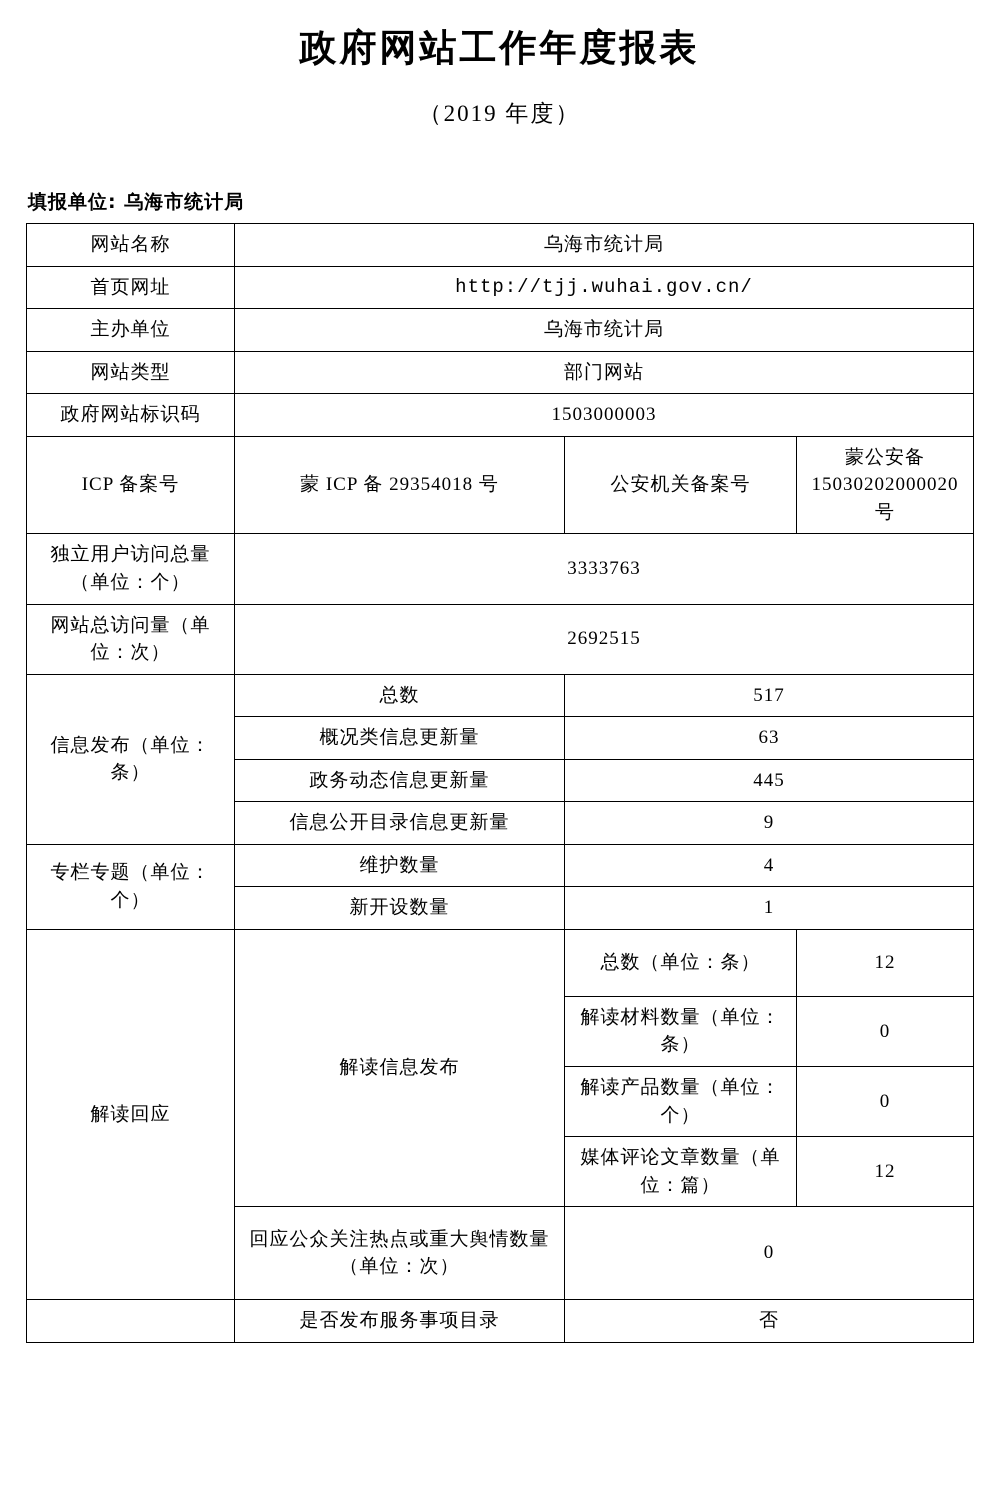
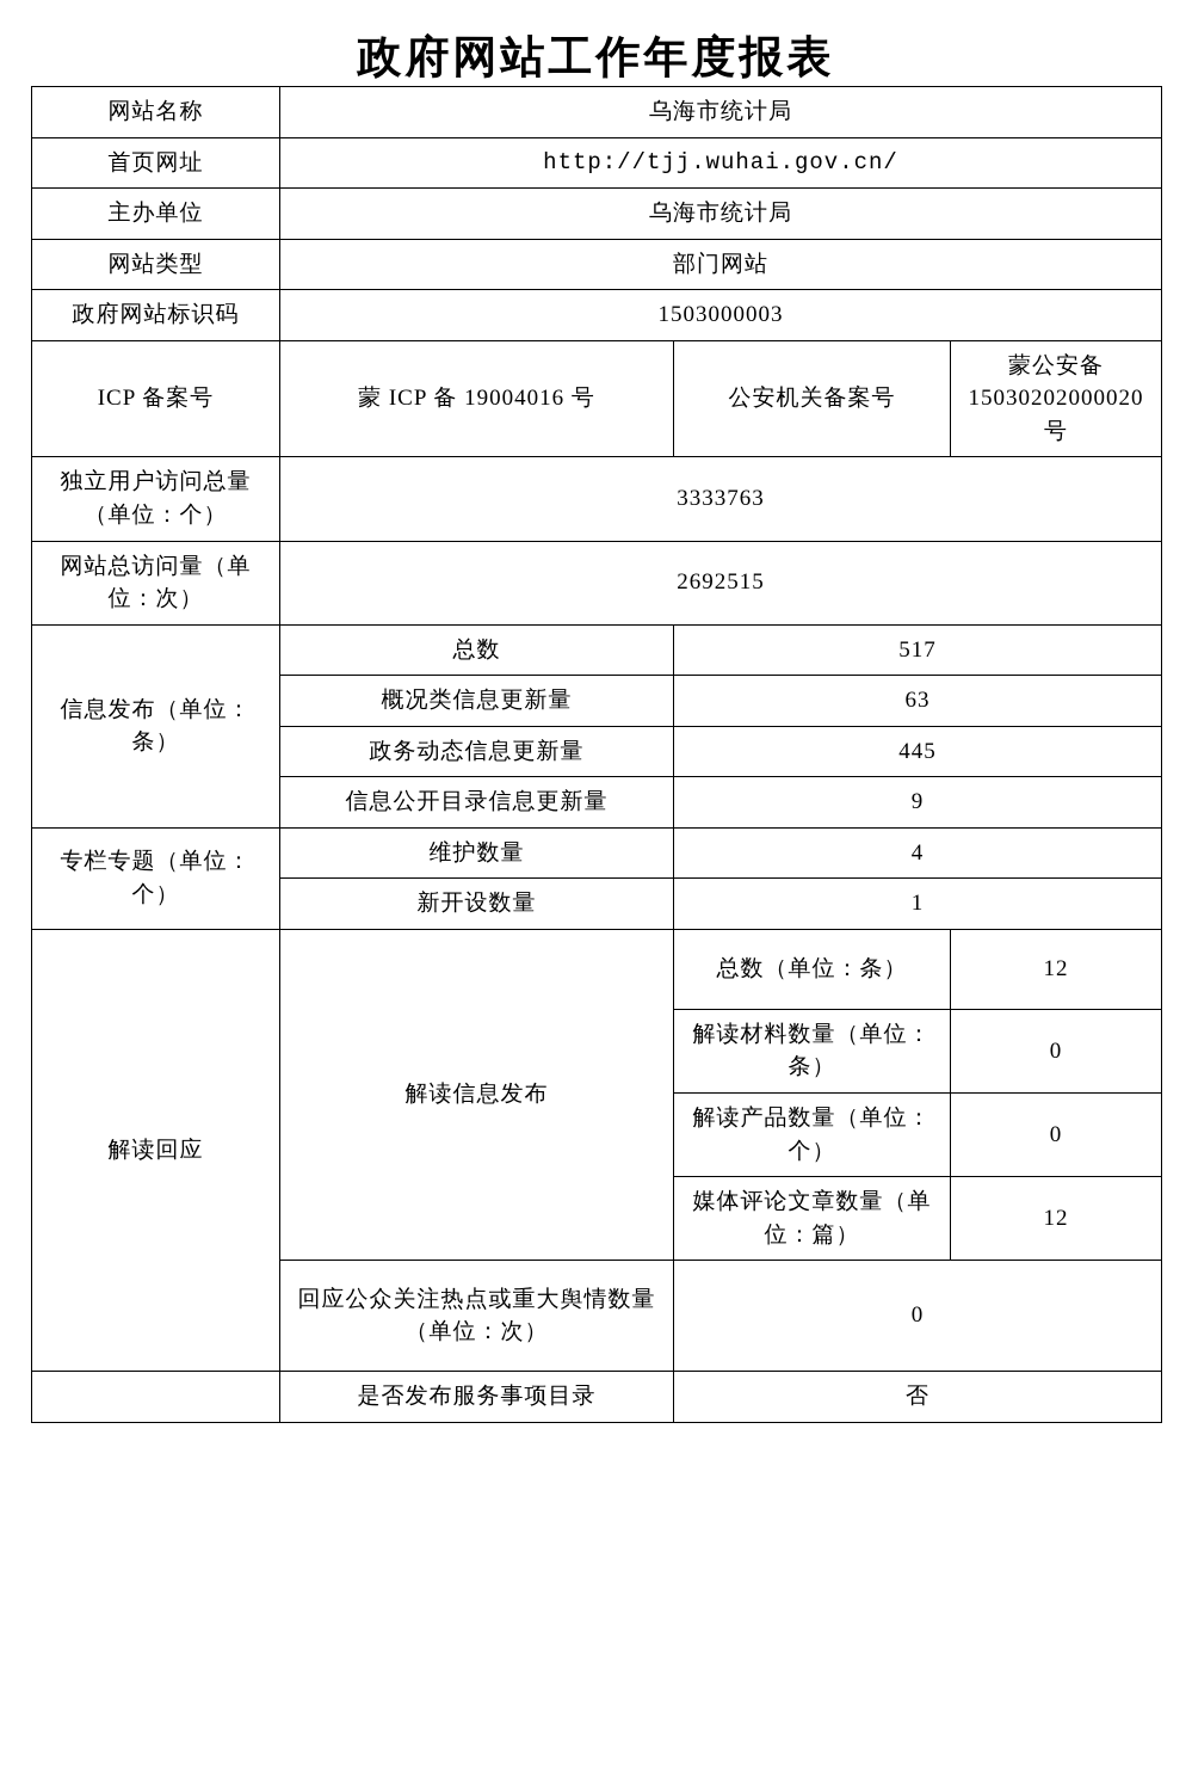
  政府网站工作年度报表
- （2019 年度）
- 填报单位: 乌海市统计局
  网站名称	乌海市统计局
  首页网址	http://tjj.wuhai.gov.cn/
  主办单位	乌海市统计局
  网站类型	部门网站
  政府网站标识码	1503000003
- ICP 备案号	蒙 ICP 备 29354018 号	公安机关备案号	蒙公安备 15030202000020 号
+ ICP 备案号	蒙 ICP 备 19004016 号	公安机关备案号	蒙公安备 15030202000020 号
  独立用户访问总量（单位：个）	3333763
  网站总访问量（单位：次）	2692515
  信息发布（单位：条）	总数	517
  概况类信息更新量	63
  政务动态信息更新量	445
  信息公开目录信息更新量	9
  专栏专题（单位：个）	维护数量	4
  新开设数量	1
  解读回应	解读信息发布	总数（单位：条）	12
  解读材料数量（单位：条）	0
  解读产品数量（单位：个）	0
  媒体评论文章数量（单位：篇）	12
  回应公众关注热点或重大舆情数量（单位：次）	0
  	是否发布服务事项目录	否
